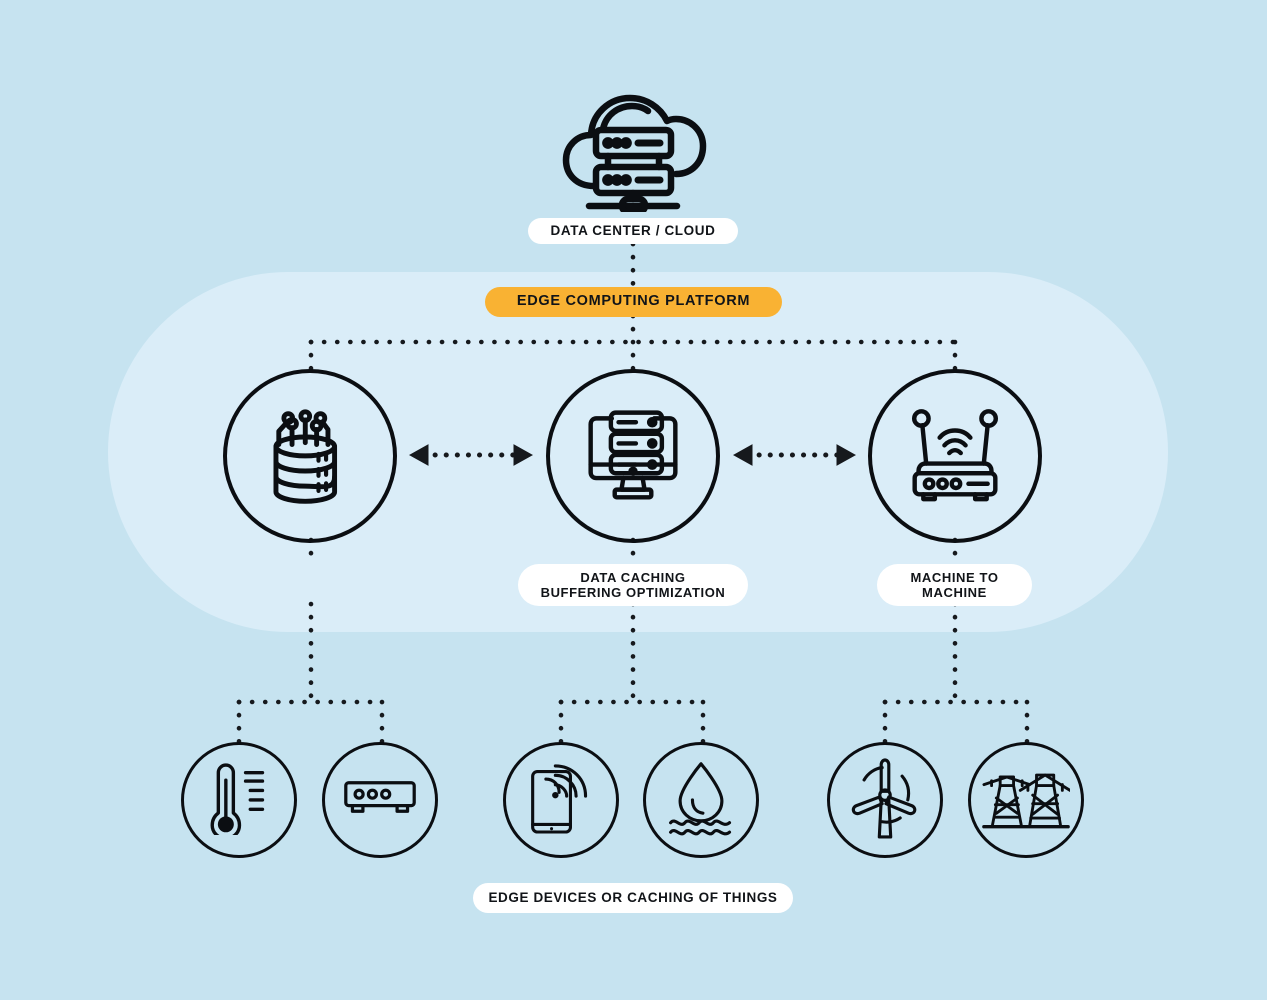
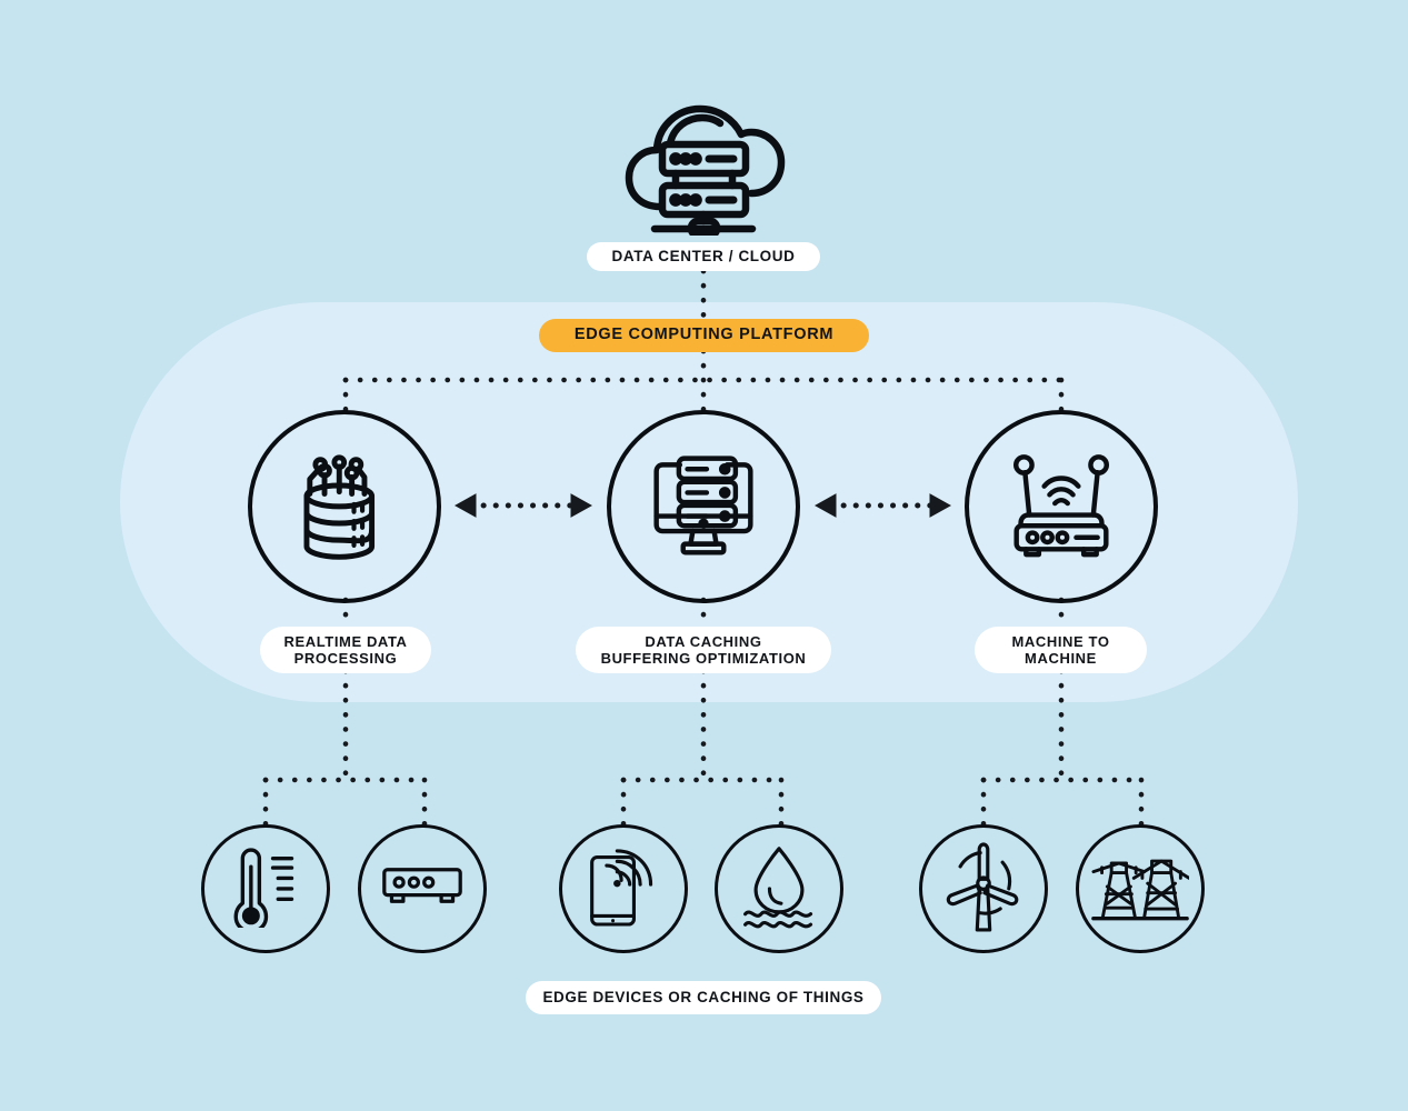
  DATA CENTER / CLOUD
  EDGE COMPUTING PLATFORM
+ REALTIME DATA
+ PROCESSING
  DATA CACHING
  BUFFERING OPTIMIZATION
  MACHINE TO
  MACHINE
  EDGE DEVICES OR CACHING OF THINGS
